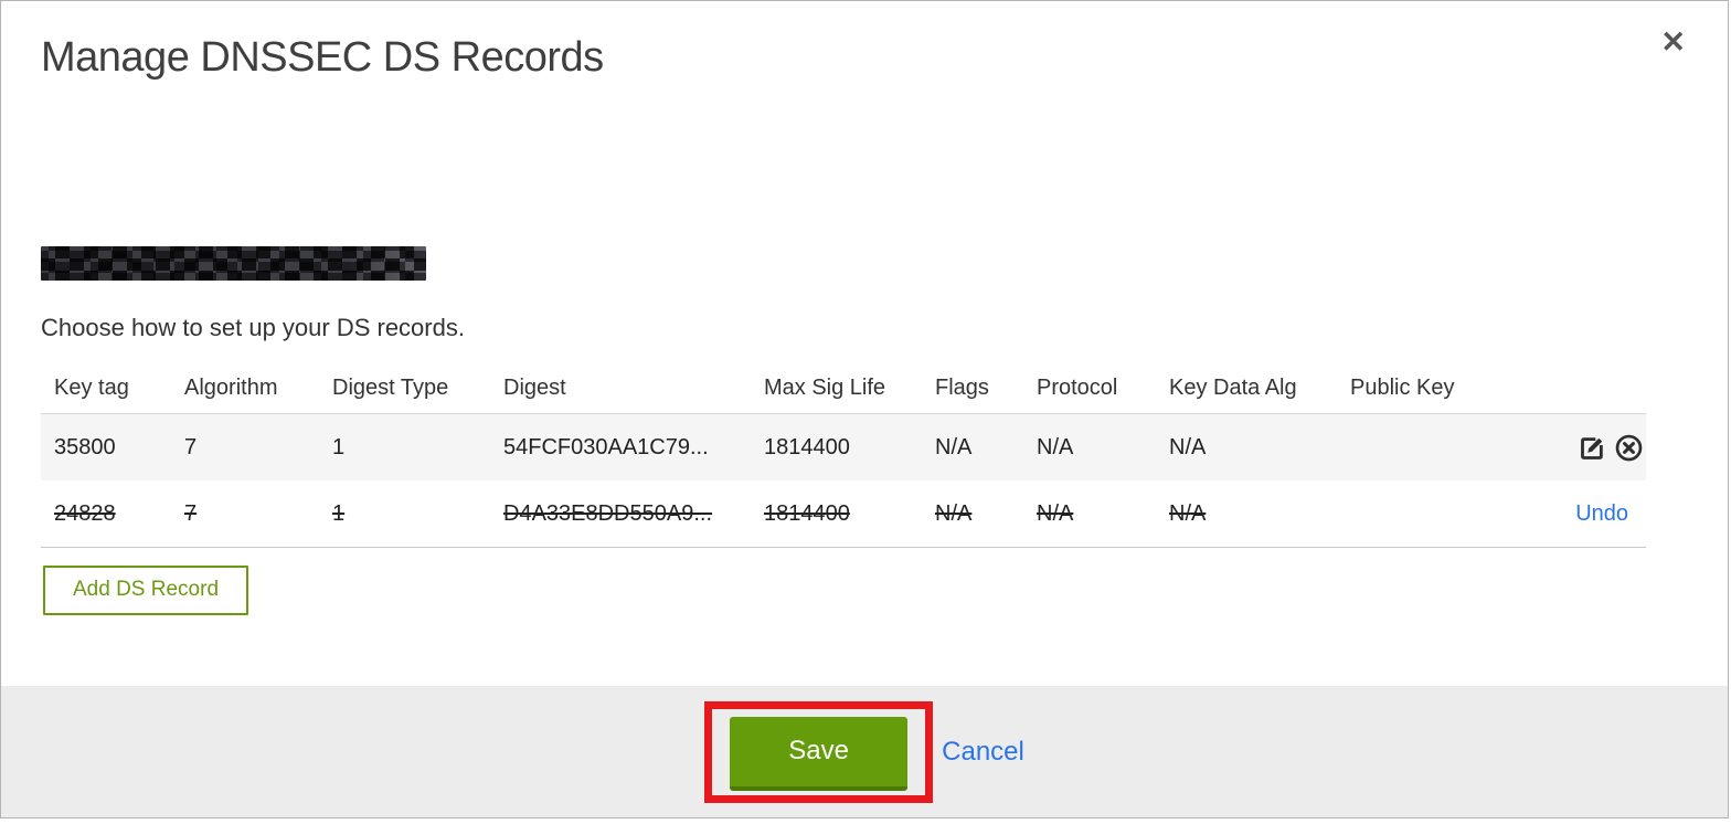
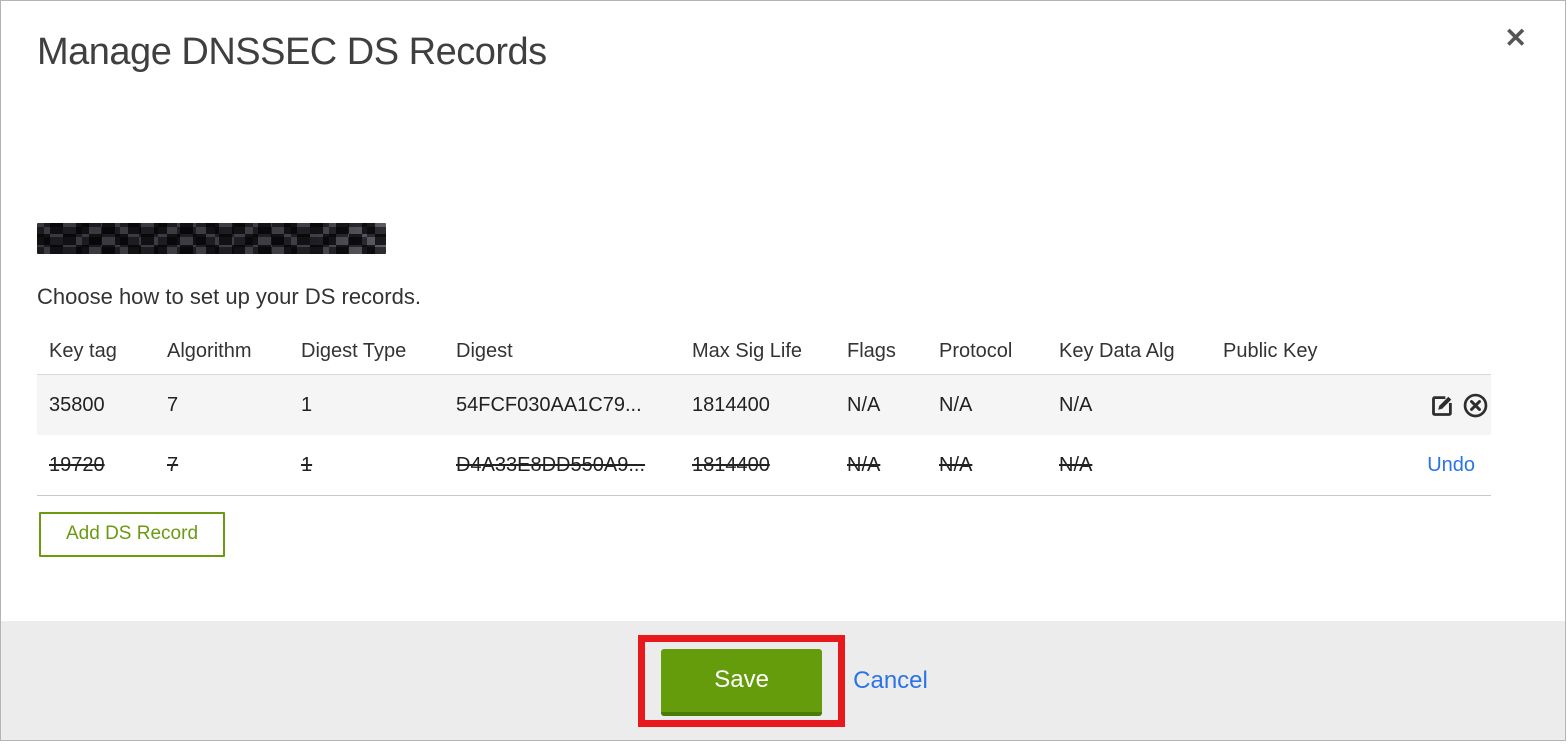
  Manage DNSSEC DS Records
  ✕
  Choose how to set up your DS records.
  Key tag
  Algorithm
  Digest Type
  Digest
  Max Sig Life
  Flags
  Protocol
  Key Data Alg
  Public Key
  35800
  7
  1
  54FCF030AA1C79...
  1814400
  N/A
  N/A
  N/A
- 24828
+ 19720
  7
  1
  D4A33E8DD550A9...
  1814400
  N/A
  N/A
  N/A
  Undo
  Add DS Record
  Save
  Cancel
